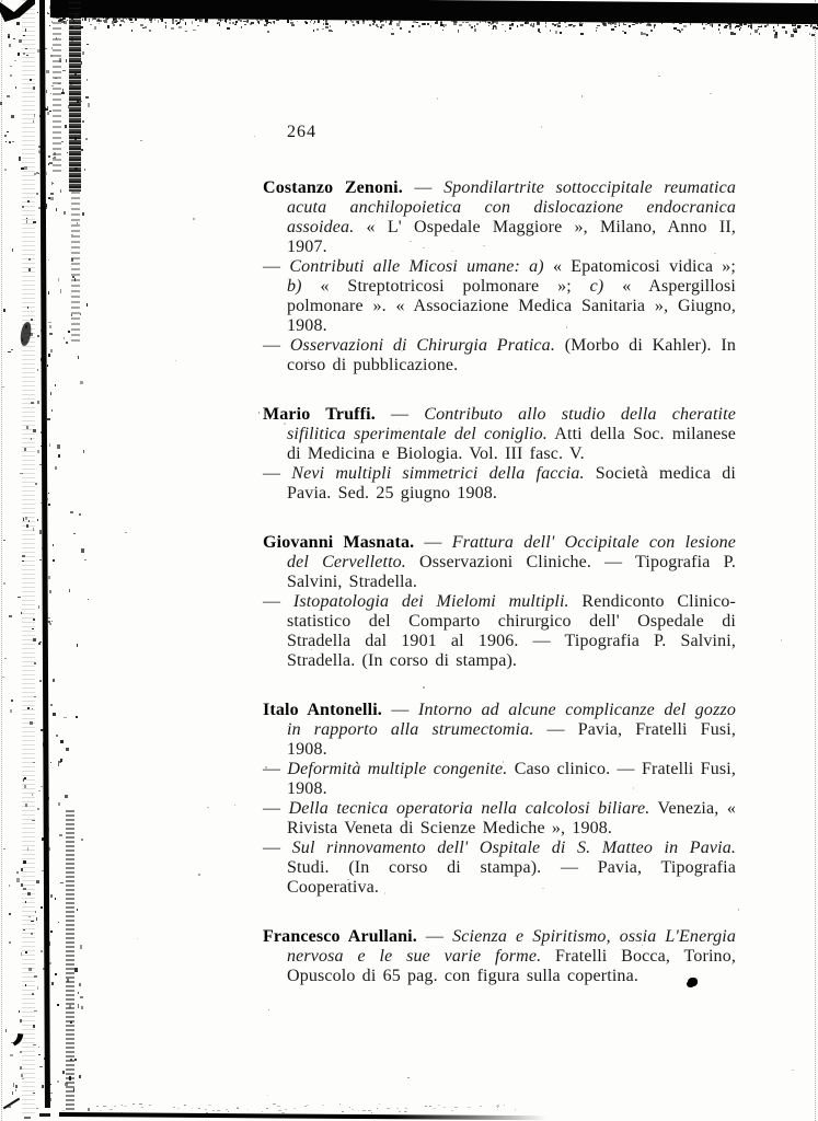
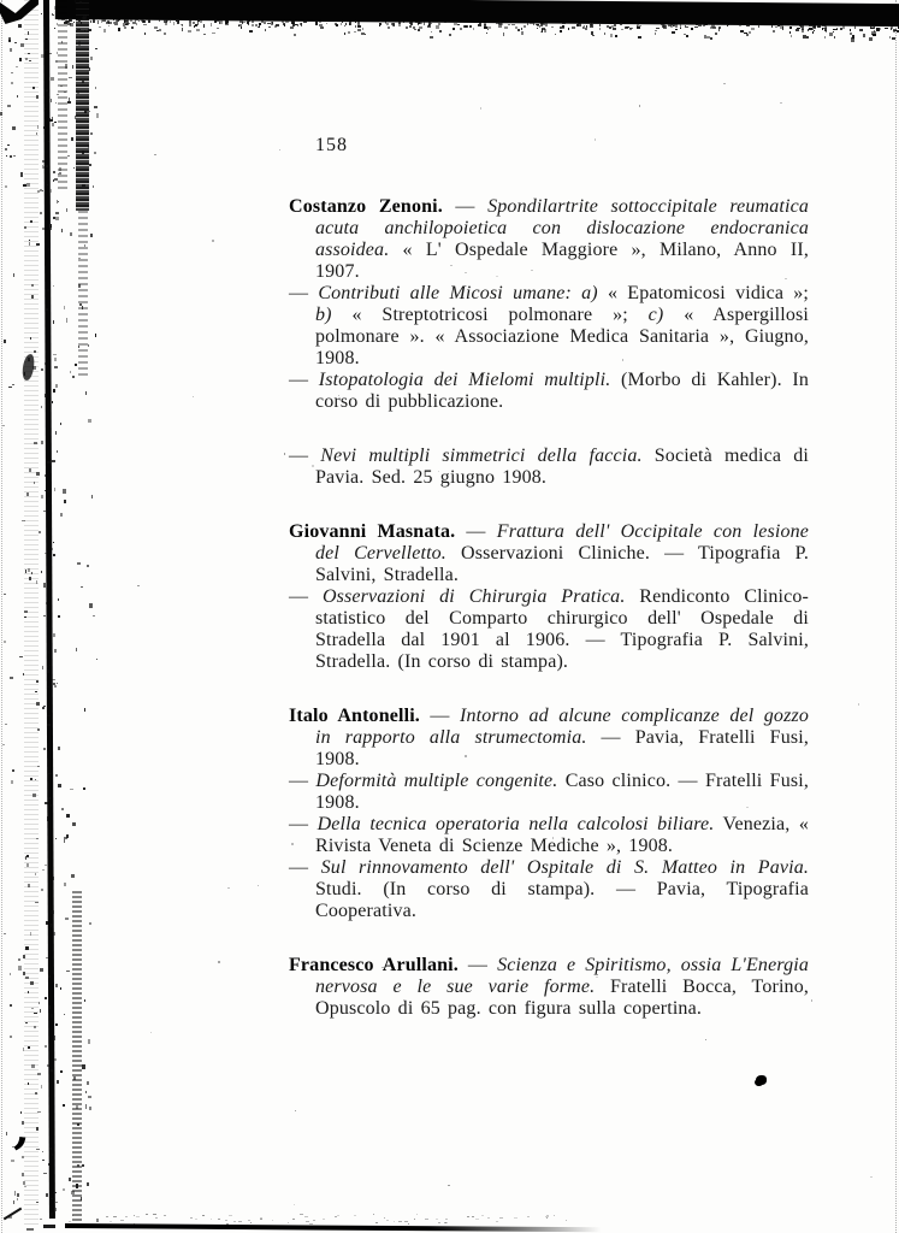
- 264
+ 158
  Costanzo Zenoni. — Spondilartrite sottoccipitale reumatica acuta anchilopoietica con dislocazione endocranica assoidea. « L' Ospedale Maggiore », Milano, Anno II, 1907.
  — Contributi alle Micosi umane: a) « Epatomicosi vidica »; b) « Streptotricosi polmonare »; c) « Aspergillosi polmonare ». « Associazione Medica Sanitaria », Giugno, 1908.
- — Osservazioni di Chirurgia Pratica. (Morbo di Kahler). In corso di pubblicazione.
+ — Istopatologia dei Mielomi multipli. (Morbo di Kahler). In corso di pubblicazione.
- Mario Truffi. — Contributo allo studio della cheratite sifilitica sperimentale del coniglio. Atti della Soc. milanese di Medicina e Biologia. Vol. III fasc. V.
  — Nevi multipli simmetrici della faccia. Società medica di Pavia. Sed. 25 giugno 1908.
  Giovanni Masnata. — Frattura dell' Occipitale con lesione del Cervelletto. Osservazioni Cliniche. — Tipografia P. Salvini, Stradella.
- — Istopatologia dei Mielomi multipli. Rendiconto Clinico-statistico del Comparto chirurgico dell' Ospedale di Stradella dal 1901 al 1906. — Tipografia P. Salvini, Stradella. (In corso di stampa).
+ — Osservazioni di Chirurgia Pratica. Rendiconto Clinico-statistico del Comparto chirurgico dell' Ospedale di Stradella dal 1901 al 1906. — Tipografia P. Salvini, Stradella. (In corso di stampa).
  Italo Antonelli. — Intorno ad alcune complicanze del gozzo in rapporto alla strumectomia. — Pavia, Fratelli Fusi, 1908.
  — Deformità multiple congenite. Caso clinico. — Fratelli Fusi, 1908.
  — Della tecnica operatoria nella calcolosi biliare. Venezia, « Rivista Veneta di Scienze Mediche », 1908.
  — Sul rinnovamento dell' Ospitale di S. Matteo in Pavia. Studi. (In corso di stampa). — Pavia, Tipografia Cooperativa.
  Francesco Arullani. — Scienza e Spiritismo, ossia L'Energia nervosa e le sue varie forme. Fratelli Bocca, Torino, Opuscolo di 65 pag. con figura sulla copertina.
